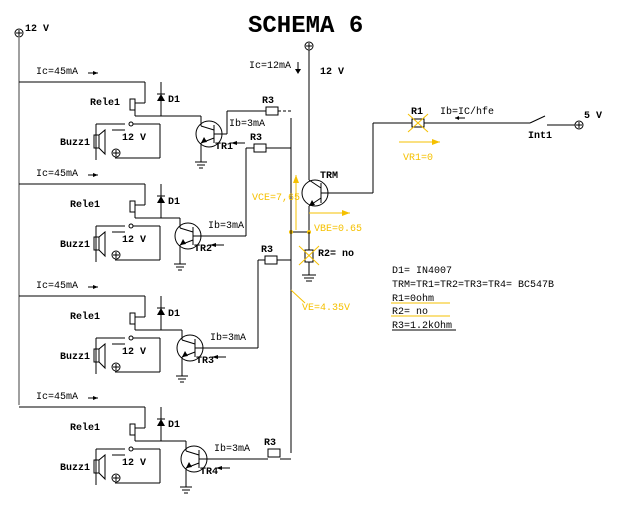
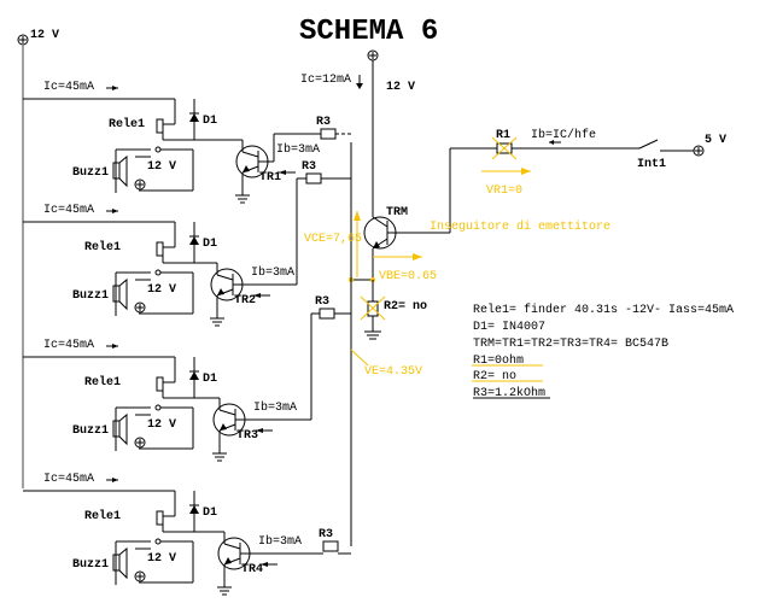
  SCHEMA 6
  12 V
  Ic=12mA
  12 V
  TRM
  R2= no
  R1
  Ib=IC/hfe
  Int1
  5 V
  VR1=0
  VCE=7,65
  VBE=0.65
  VE=4.35V
+ Inseguitore di emettitore
+ Rele1= finder 40.31s -12V- Iass=45mA
  D1= IN4007
  TRM=TR1=TR2=TR3=TR4= BC547B
  R1=0ohm
  R2= no
  R3=1.2kOhm
  Ic=45mA
  Rele1
  D1
  Buzz1
  12 V
  TR1
  Ib=3mA
  R3
  Ic=45mA
  Rele1
  D1
  Buzz1
  12 V
  TR2
  Ib=3mA
  R3
  Ic=45mA
  Rele1
  D1
  Buzz1
  12 V
  TR3
  Ib=3mA
  R3
  Ic=45mA
  Rele1
  D1
  Buzz1
  12 V
  TR4
  Ib=3mA
  R3
